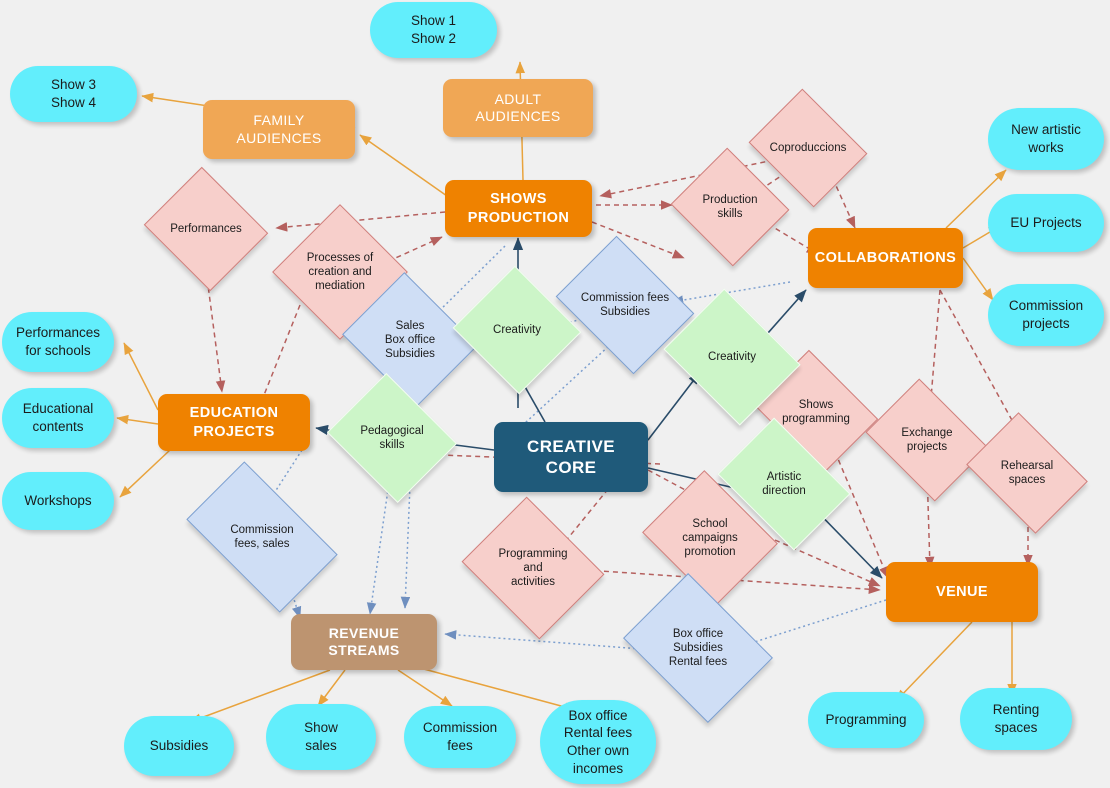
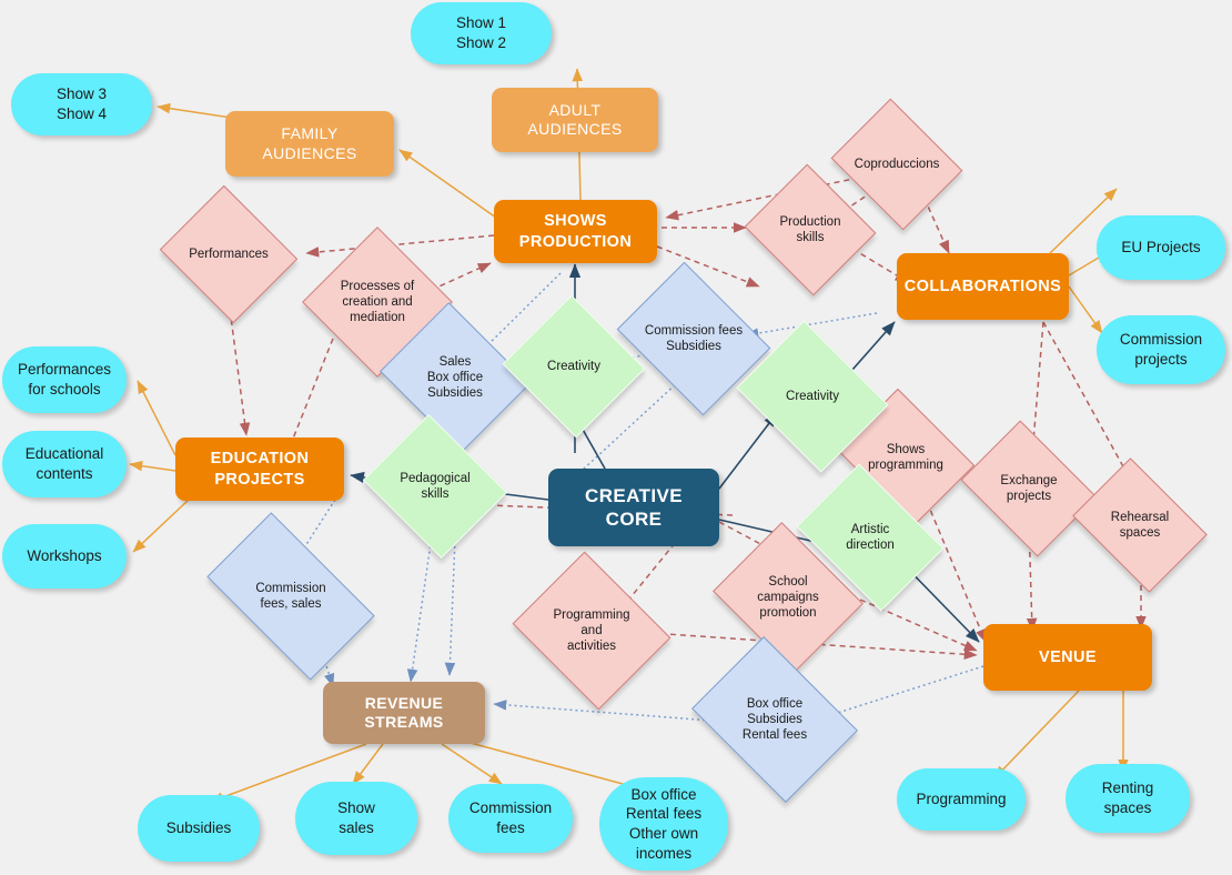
  Show 1
  Show 2
  Show 3
  Show 4
- New artistic
- works
  EU Projects
  Commission
  projects
  Performances
  for schools
  Educational
  contents
  Workshops
  Subsidies
  Show
  sales
  Commission
  fees
  Box office
  Rental fees
  Other own
  incomes
  Programming
  Renting
  spaces
  ADULT
  AUDIENCES
  FAMILY
  AUDIENCES
  SHOWS
  PRODUCTION
  COLLABORATIONS
  EDUCATION
  PROJECTS
  VENUE
  CREATIVE
  CORE
  REVENUE
  STREAMS
  Performances
  Processes of
  creation and
  mediation
  Coproduccions
  Production
  skills
  Shows
  programming
  Exchange
  projects
  Rehearsal
  spaces
  School
  campaigns
  promotion
  Programming
  and
  activities
  Sales
  Box office
  Subsidies
  Commission fees
  Subsidies
  Commission
  fees, sales
  Box office
  Subsidies
  Rental fees
  Creativity
  Creativity
  Pedagogical
  skills
  Artistic
  direction
